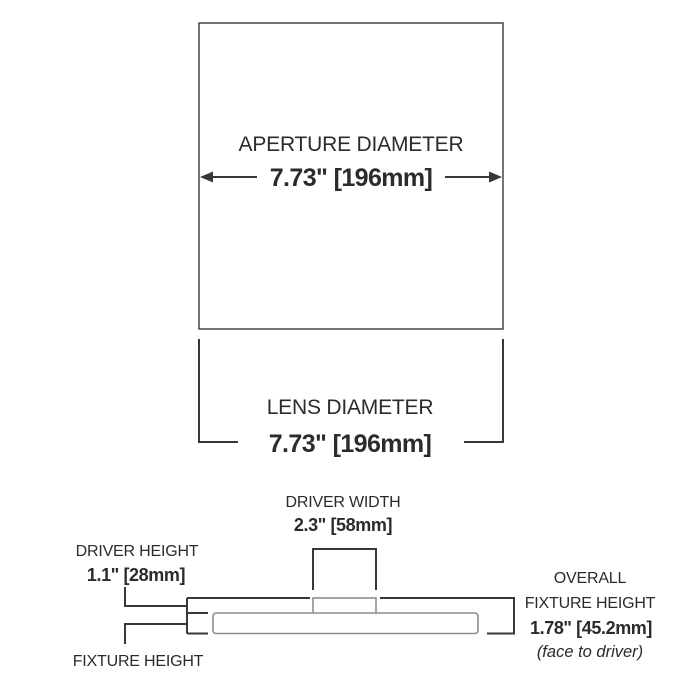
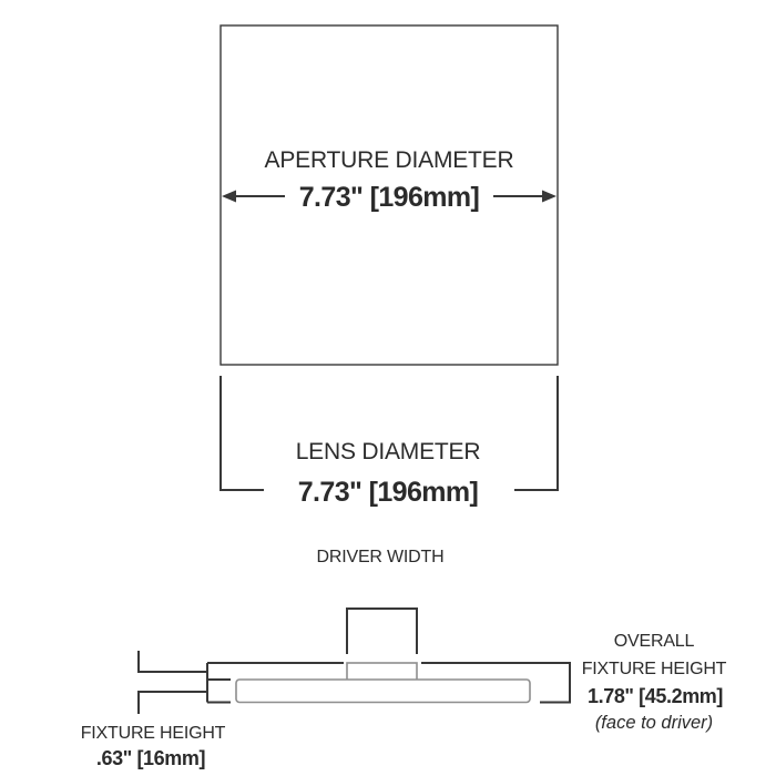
  APERTURE DIAMETER
  7.73" [196mm]
  LENS DIAMETER
  7.73" [196mm]
  DRIVER WIDTH
- 2.3" [58mm]
- DRIVER HEIGHT
- 1.1" [28mm]
  FIXTURE HEIGHT
+ .63" [16mm]
  OVERALL
  FIXTURE HEIGHT
  1.78" [45.2mm]
  (face to driver)
